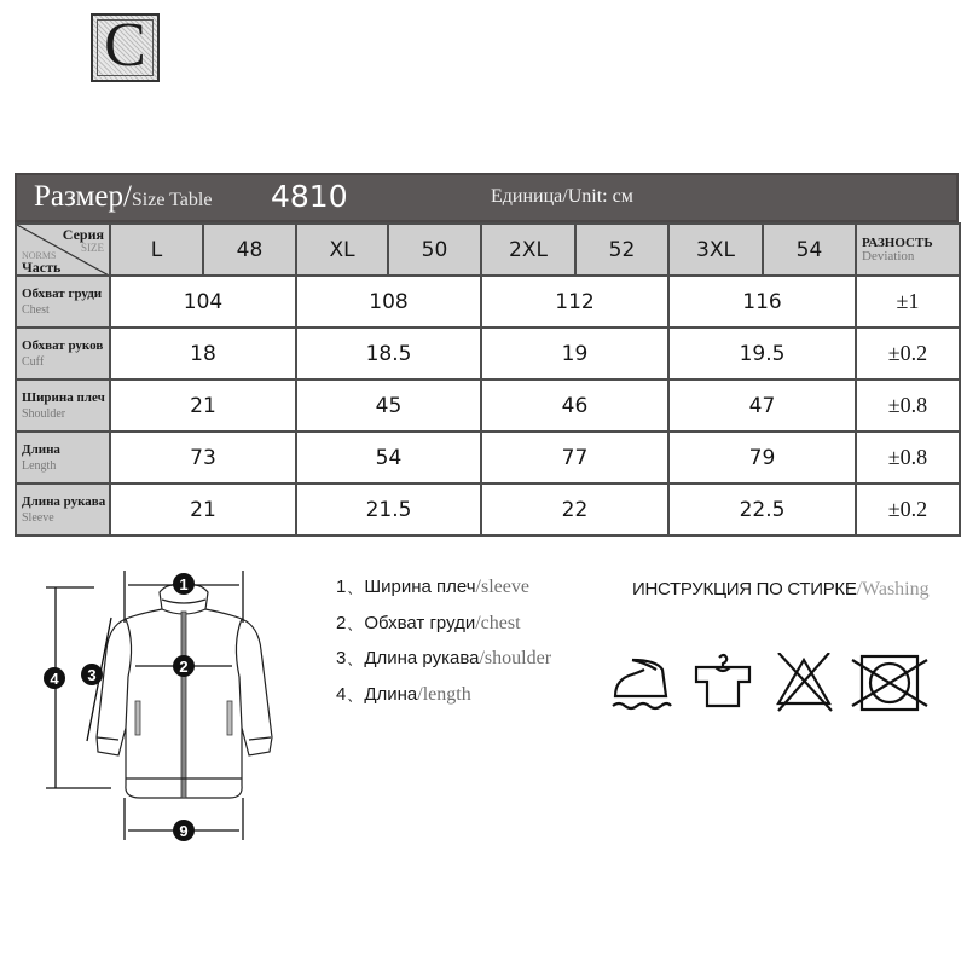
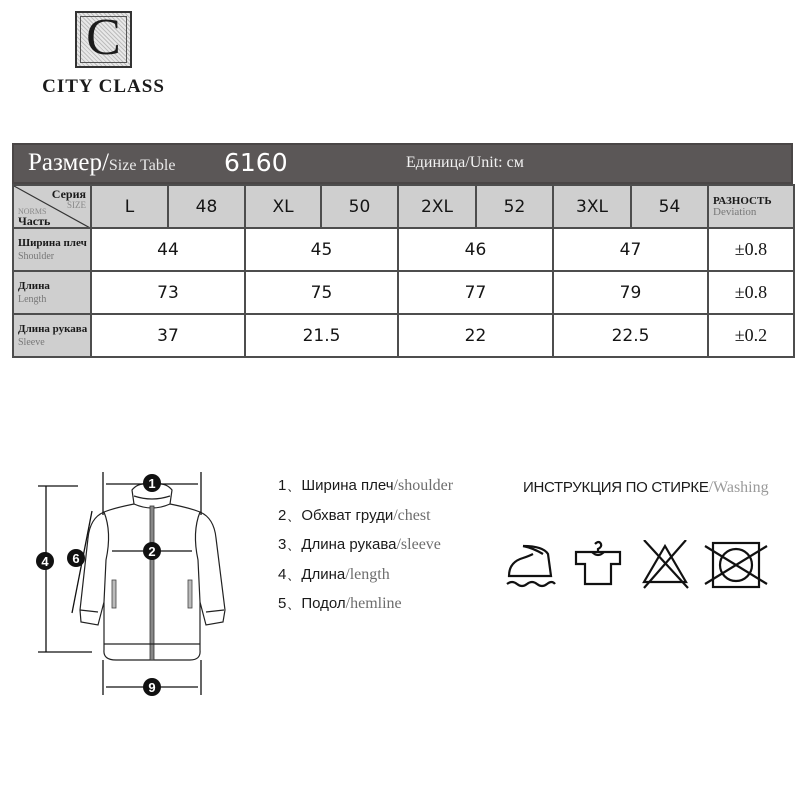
  C
+ CITY CLASS
  Размер/Size Table
- 4810
+ 6160
  Единица/Unit: см
  Серия SIZE NORMS Часть	L	48	XL	50	2XL	52	3XL	54	РАЗНОСТЬ Deviation
- Обхват грудиChest	104	108	112	116	±1
- Обхват руковCuff	18	18.5	19	19.5	±0.2
- Ширина плечShoulder	21	45	46	47	±0.8
+ Ширина плечShoulder	44	45	46	47	±0.8
- ДлинаLength	73	54	77	79	±0.8
+ ДлинаLength	73	75	77	79	±0.8
- Длина рукаваSleeve	21	21.5	22	22.5	±0.2
+ Длина рукаваSleeve	37	21.5	22	22.5	±0.2
  1
  2
- 3
+ 6
  4
  9
- 1、Ширина плеч/sleeve
+ 1、Ширина плеч/shoulder
  2、Обхват груди/chest
- 3、Длина рукава/shoulder
+ 3、Длина рукава/sleeve
  4、Длина/length
+ 5、Подол/hemline
  ИНСТРУКЦИЯ ПО СТИРКЕ/Washing
